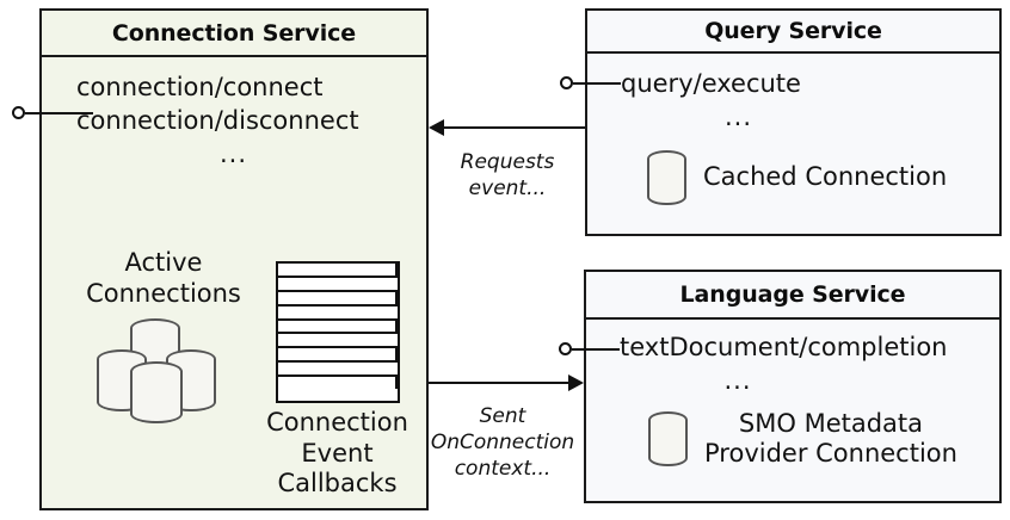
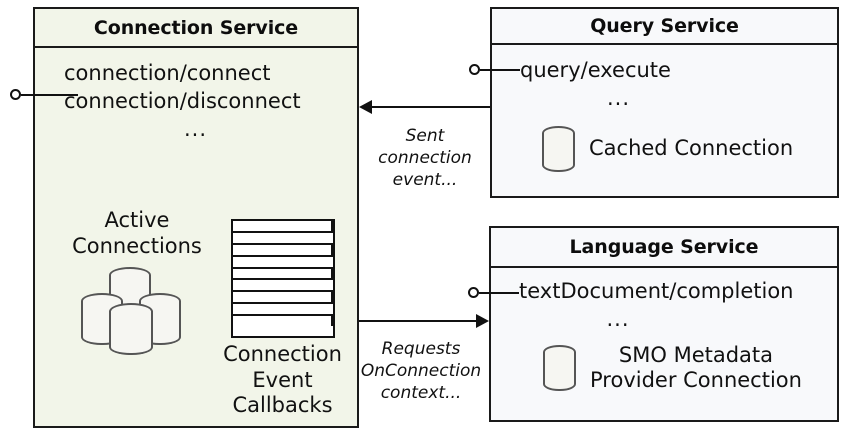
  Connection Service
  connection/connect
  connection/disconnect
  ...
  Active
  Connections
  Connection
  Event
  Callbacks
  Query Service
  query/execute
  ...
  Cached Connection
  Language Service
  textDocument/completion
  ...
  SMO Metadata
  Provider Connection
- Requests
+ Sent
+ connection
  event...
- Sent
+ Requests
  OnConnection
  context...
